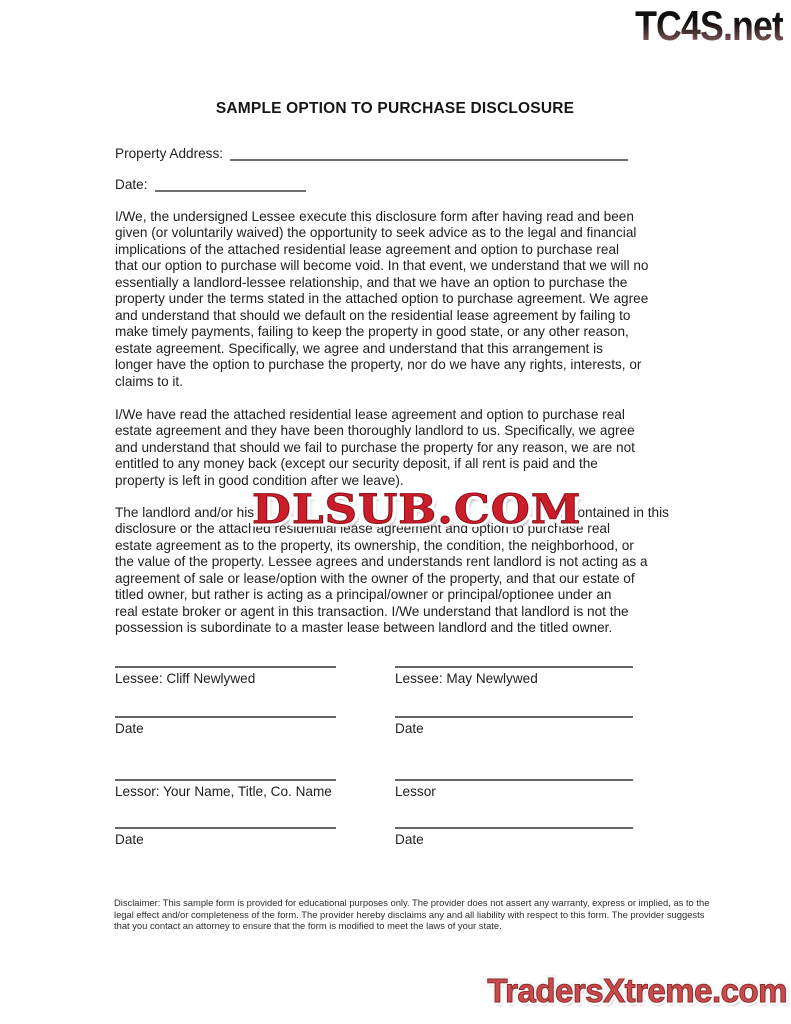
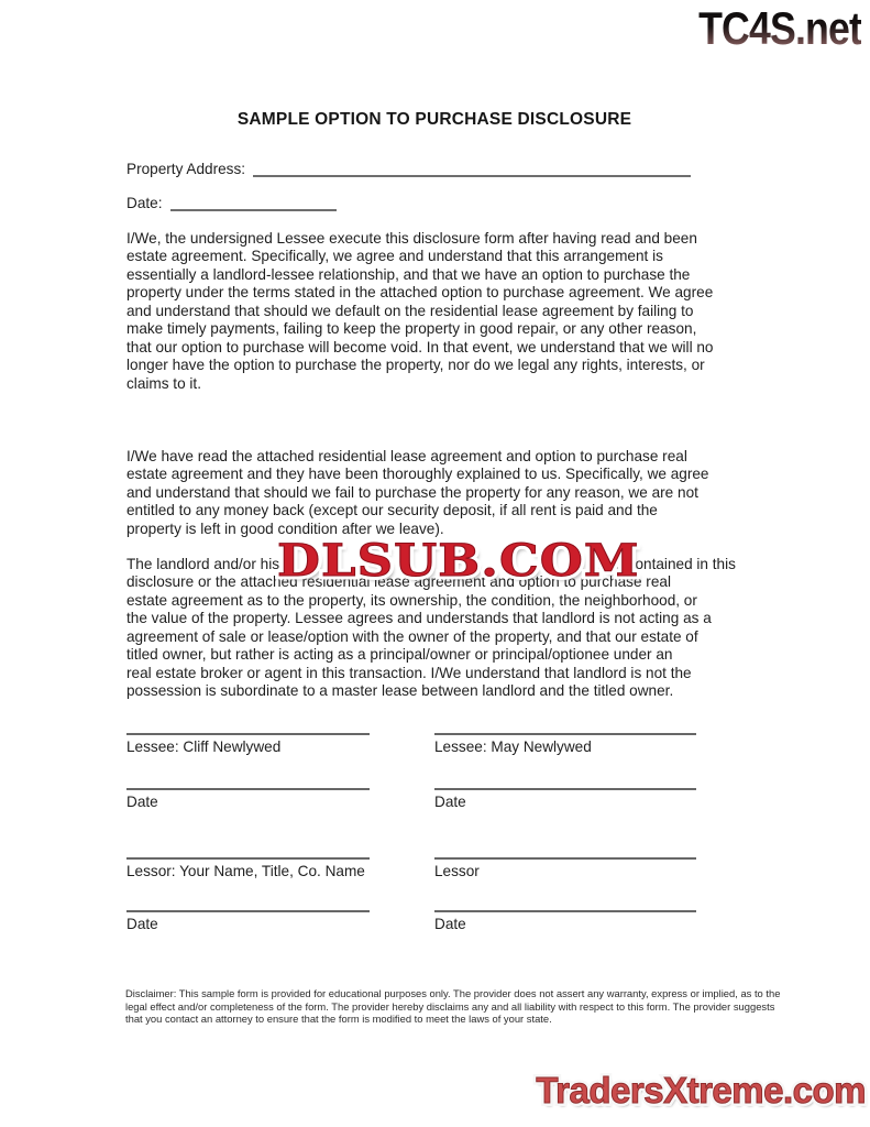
  TC4S.net
  SAMPLE OPTION TO PURCHASE DISCLOSURE
  Property Address:
  Date:
  I/We, the undersigned Lessee execute this disclosure form after having read and been
- given (or voluntarily waived) the opportunity to seek advice as to the legal and financial
- implications of the attached residential lease agreement and option to purchase real
- that our option to purchase will become void. In that event, we understand that we will no
+ estate agreement. Specifically, we agree and understand that this arrangement is
  essentially a landlord-lessee relationship, and that we have an option to purchase the
  property under the terms stated in the attached option to purchase agreement. We agree
  and understand that should we default on the residential lease agreement by failing to
- make timely payments, failing to keep the property in good state, or any other reason,
+ make timely payments, failing to keep the property in good repair, or any other reason,
- estate agreement. Specifically, we agree and understand that this arrangement is
+ that our option to purchase will become void. In that event, we understand that we will no
- longer have the option to purchase the property, nor do we have any rights, interests, or
+ longer have the option to purchase the property, nor do we legal any rights, interests, or
  claims to it.
  I/We have read the attached residential lease agreement and option to purchase real
- estate agreement and they have been thoroughly landlord to us. Specifically, we agree
+ estate agreement and they have been thoroughly explained to us. Specifically, we agree
  and understand that should we fail to purchase the property for any reason, we are not
  entitled to any money back (except our security deposit, if all rent is paid and the
  property is left in good condition after we leave).
  The landlord and/or his
  not contained in this
  disclosure or the attached residential lease agreement and option to purchase real
  estate agreement as to the property, its ownership, the condition, the neighborhood, or
- the value of the property. Lessee agrees and understands rent landlord is not acting as a
+ the value of the property. Lessee agrees and understands that landlord is not acting as a
  agreement of sale or lease/option with the owner of the property, and that our estate of
  titled owner, but rather is acting as a principal/owner or principal/optionee under an
  real estate broker or agent in this transaction. I/We understand that landlord is not the
  possession is subordinate to a master lease between landlord and the titled owner.
  DLSUB.COM
  Lessee: Cliff Newlywed
  Lessee: May Newlywed
  Date
  Date
  Lessor: Your Name, Title, Co. Name
  Lessor
  Date
  Date
  Disclaimer: This sample form is provided for educational purposes only. The provider does not assert any warranty, express or implied, as to the
  legal effect and/or completeness of the form. The provider hereby disclaims any and all liability with respect to this form. The provider suggests
  that you contact an attorney to ensure that the form is modified to meet the laws of your state.
  TradersXtreme.com
